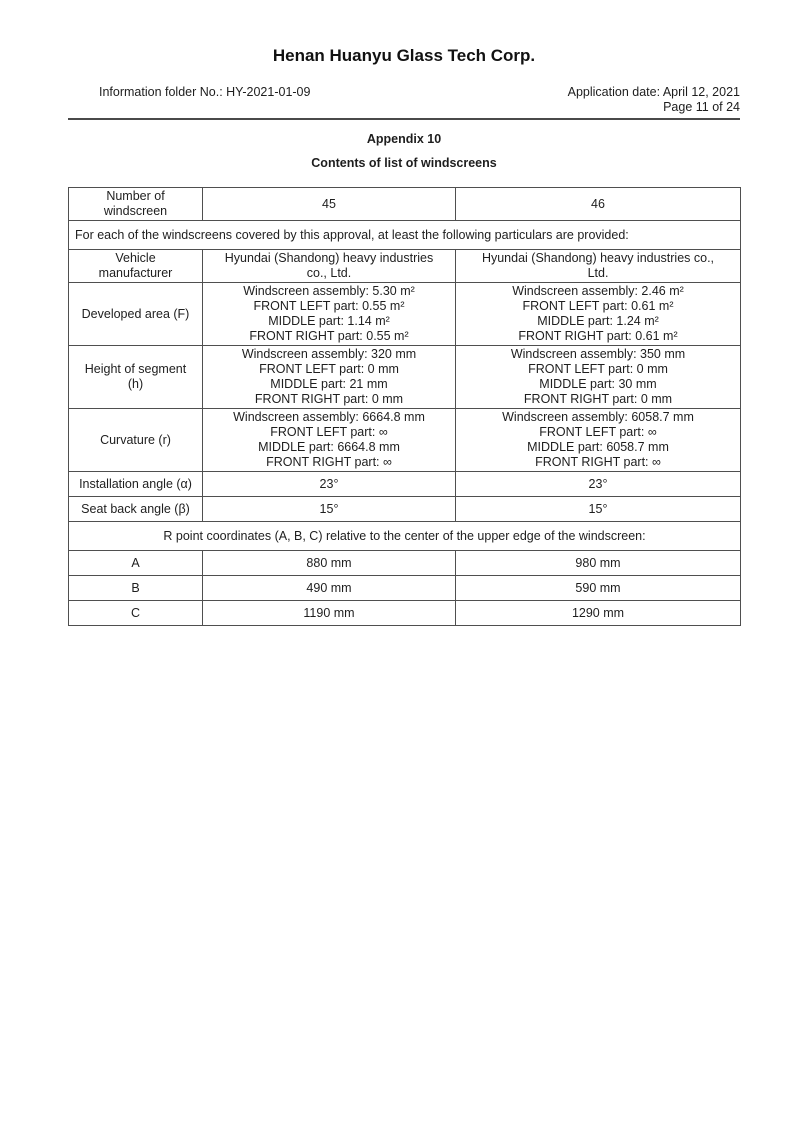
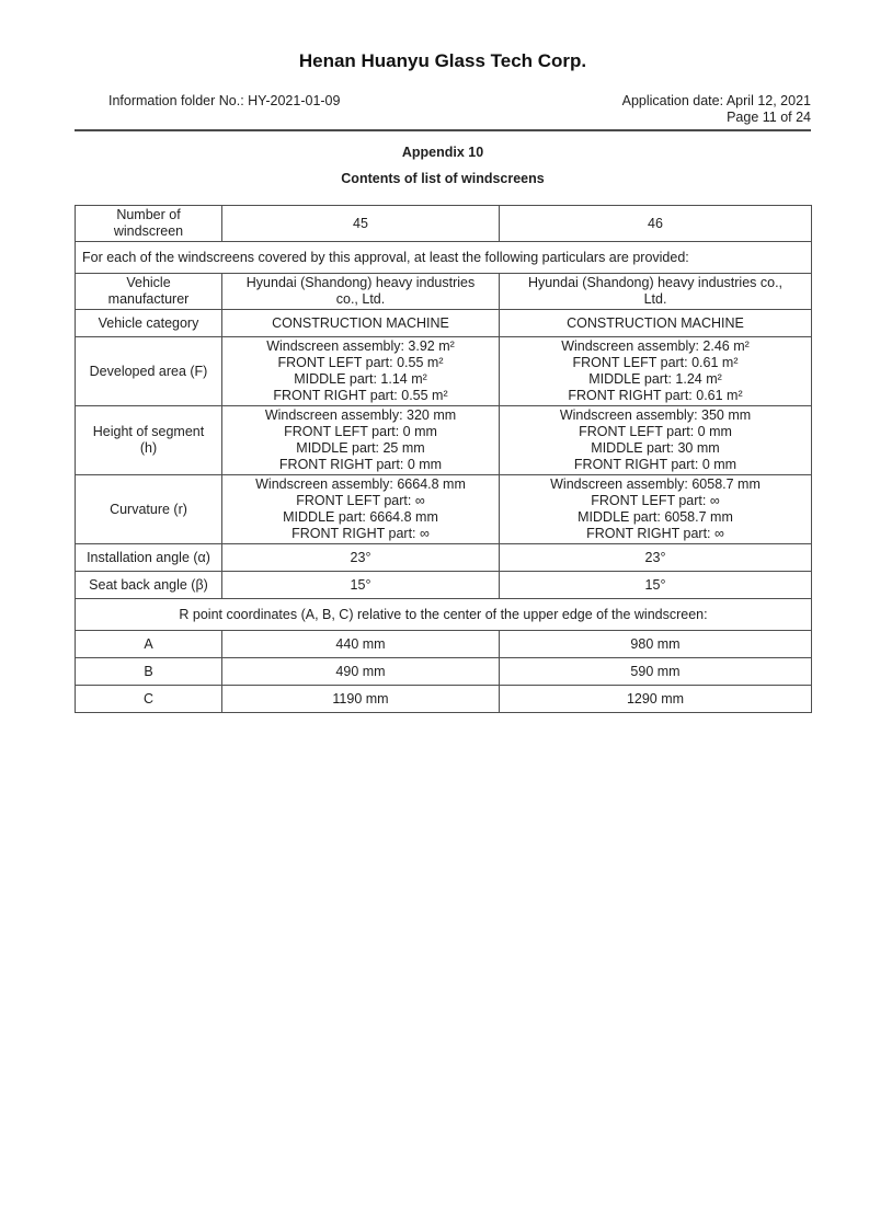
  Henan Huanyu Glass Tech Corp.
  Information folder No.: HY-2021-01-09
  Application date: April 12, 2021
  Page 11 of 24
  Appendix 10
  Contents of list of windscreens
  Number of windscreen	45	46
  For each of the windscreens covered by this approval, at least the following particulars are provided:
  Vehicle manufacturer	Hyundai (Shandong) heavy industries co., Ltd.	Hyundai (Shandong) heavy industries co., Ltd.
+ Vehicle category	CONSTRUCTION MACHINE	CONSTRUCTION MACHINE
- Developed area (F)	Windscreen assembly: 5.30 m² FRONT LEFT part: 0.55 m² MIDDLE part: 1.14 m² FRONT RIGHT part: 0.55 m²	Windscreen assembly: 2.46 m² FRONT LEFT part: 0.61 m² MIDDLE part: 1.24 m² FRONT RIGHT part: 0.61 m²
+ Developed area (F)	Windscreen assembly: 3.92 m² FRONT LEFT part: 0.55 m² MIDDLE part: 1.14 m² FRONT RIGHT part: 0.55 m²	Windscreen assembly: 2.46 m² FRONT LEFT part: 0.61 m² MIDDLE part: 1.24 m² FRONT RIGHT part: 0.61 m²
- Height of segment (h)	Windscreen assembly: 320 mm FRONT LEFT part: 0 mm MIDDLE part: 21 mm FRONT RIGHT part: 0 mm	Windscreen assembly: 350 mm FRONT LEFT part: 0 mm MIDDLE part: 30 mm FRONT RIGHT part: 0 mm
+ Height of segment (h)	Windscreen assembly: 320 mm FRONT LEFT part: 0 mm MIDDLE part: 25 mm FRONT RIGHT part: 0 mm	Windscreen assembly: 350 mm FRONT LEFT part: 0 mm MIDDLE part: 30 mm FRONT RIGHT part: 0 mm
  Curvature (r)	Windscreen assembly: 6664.8 mm FRONT LEFT part: ∞ MIDDLE part: 6664.8 mm FRONT RIGHT part: ∞	Windscreen assembly: 6058.7 mm FRONT LEFT part: ∞ MIDDLE part: 6058.7 mm FRONT RIGHT part: ∞
  Installation angle (α)	23°	23°
  Seat back angle (β)	15°	15°
  R point coordinates (A, B, C) relative to the center of the upper edge of the windscreen:
- A	880 mm	980 mm
+ A	440 mm	980 mm
  B	490 mm	590 mm
  C	1190 mm	1290 mm
